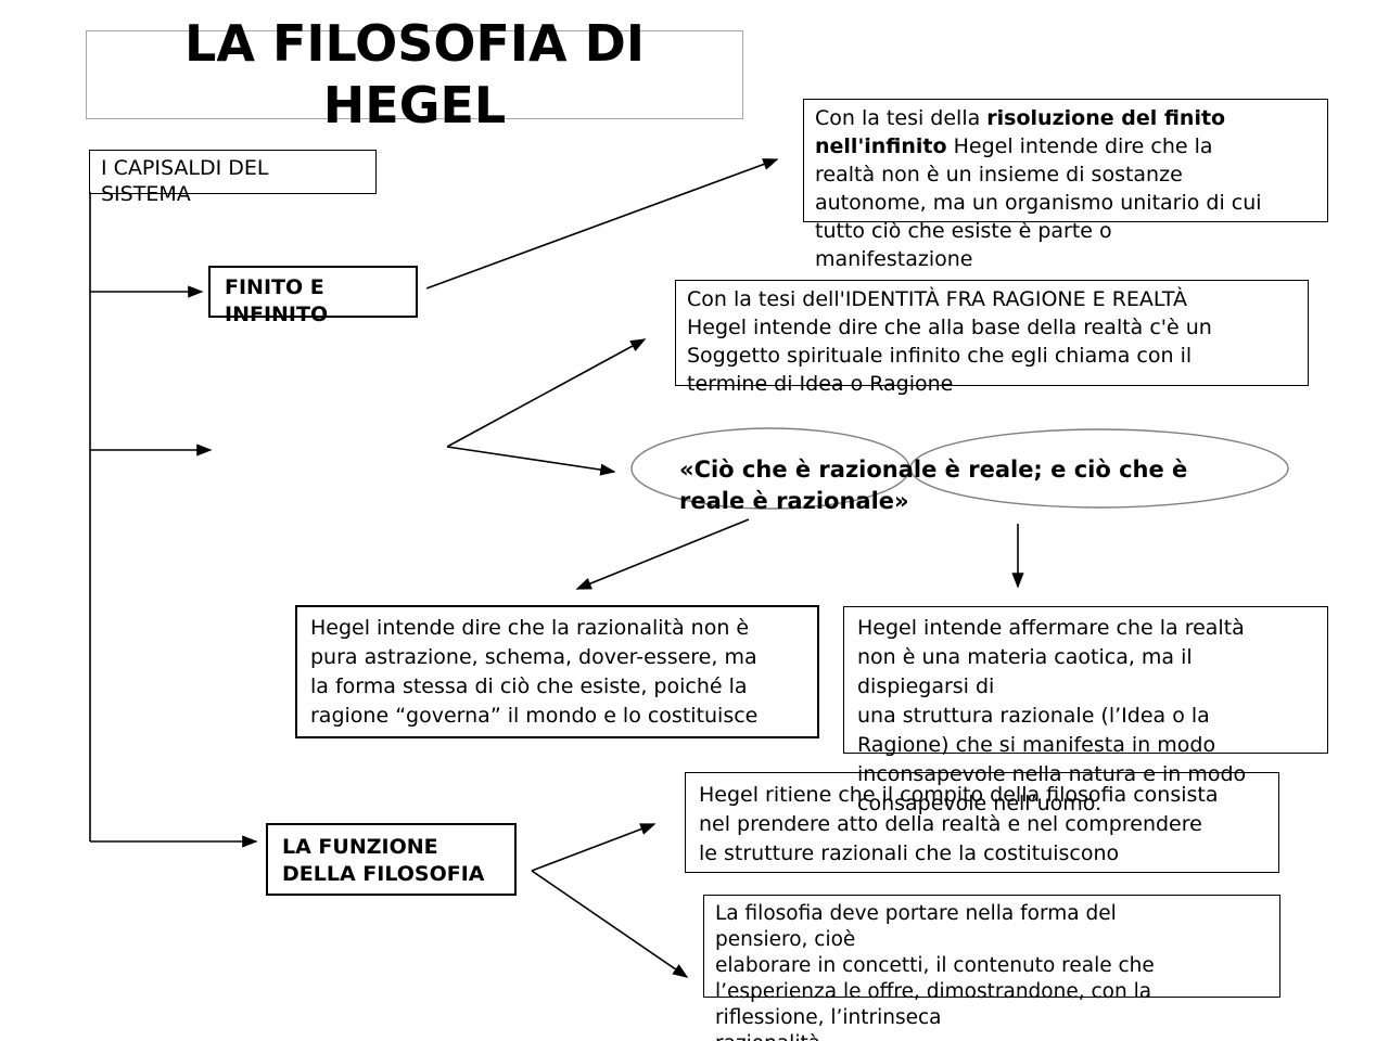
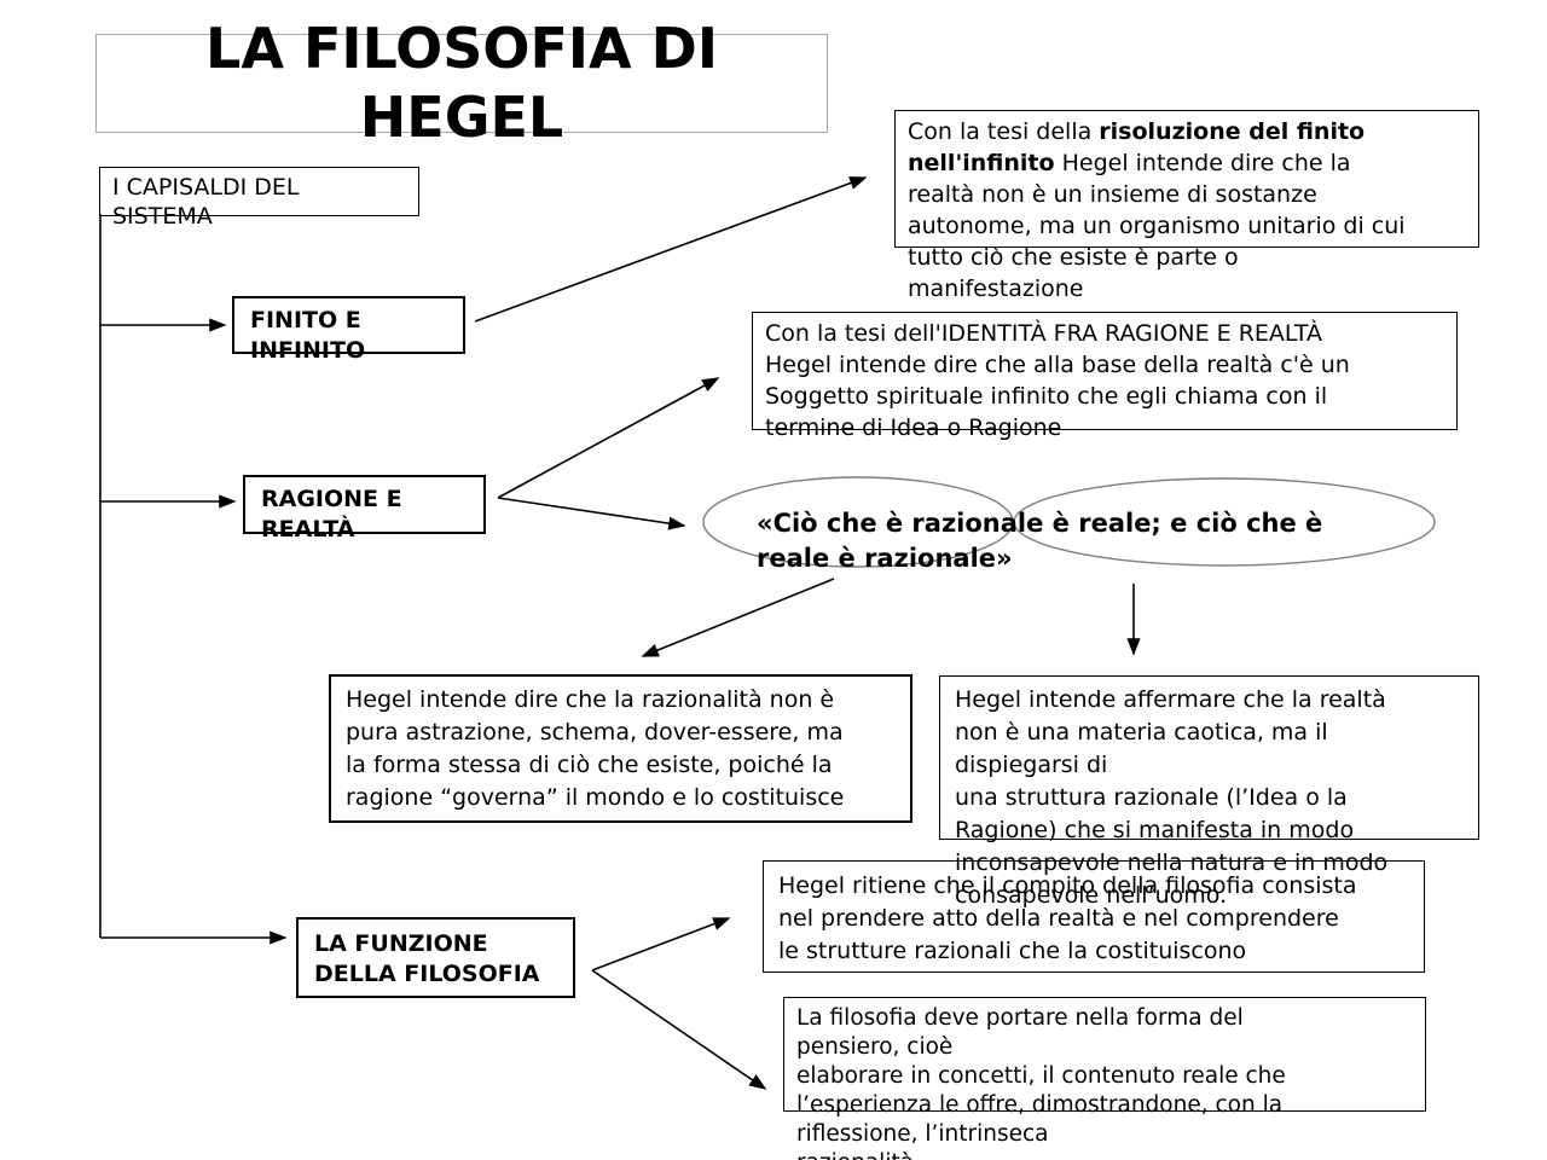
  LA FILOSOFIA DI
  HEGEL
  I CAPISALDI DEL
  SISTEMA
  FINITO E
  INFINITO
+ RAGIONE E
+ REALTÀ
  LA FUNZIONE
  DELLA FILOSOFIA
  Con la tesi della risoluzione del finito
  nell'infinito Hegel intende dire che la
  realtà non è un insieme di sostanze
  autonome, ma un organismo unitario di cui
  tutto ciò che esiste è parte o
  manifestazione
  Con la tesi dell'IDENTITÀ FRA RAGIONE E REALTÀ
  Hegel intende dire che alla base della realtà c'è un
  Soggetto spirituale infinito che egli chiama con il
  termine di Idea o Ragione
  «Ciò che è razionale è reale; e ciò che è
  reale è razionale»
  Hegel intende dire che la razionalità non è
  pura astrazione, schema, dover-essere, ma
  la forma stessa di ciò che esiste, poiché la
  ragione “governa” il mondo e lo costituisce
  Hegel intende affermare che la realtà
  non è una materia caotica, ma il
  dispiegarsi di
  una struttura razionale (l’Idea o la
  Ragione) che si manifesta in modo
  inconsapevole nella natura e in modo
  consapevole nell’uomo.
  Hegel ritiene che il compito della filosofia consista
  nel prendere atto della realtà e nel comprendere
  le strutture razionali che la costituiscono
  La filosofia deve portare nella forma del
  pensiero, cioè
  elaborare in concetti, il contenuto reale che
  l’esperienza le offre, dimostrandone, con la
  riflessione, l’intrinseca
